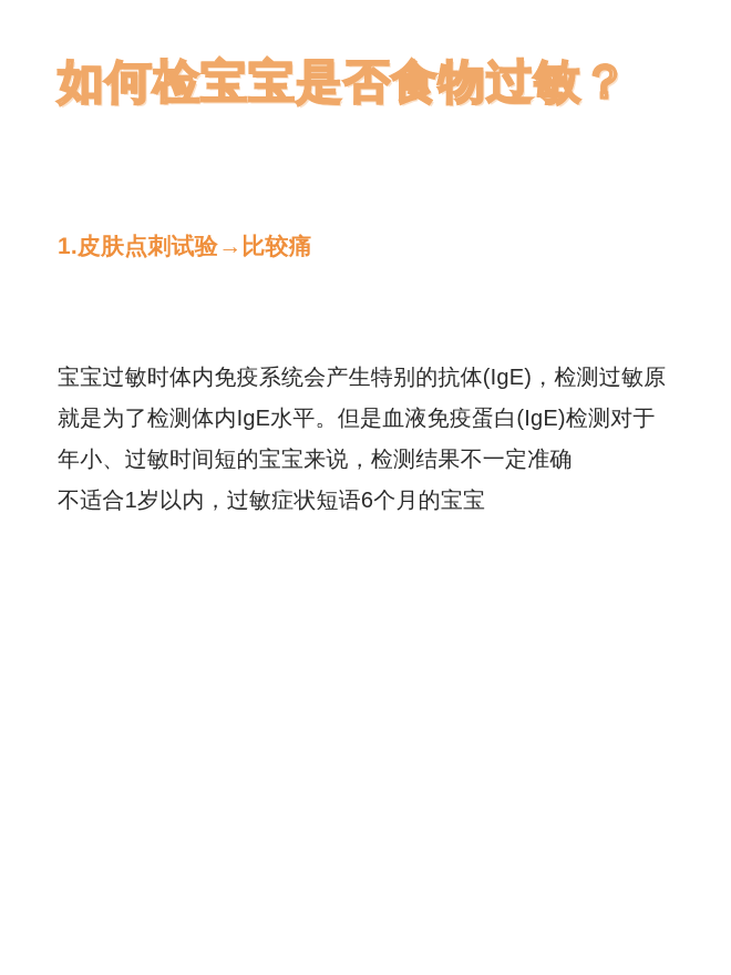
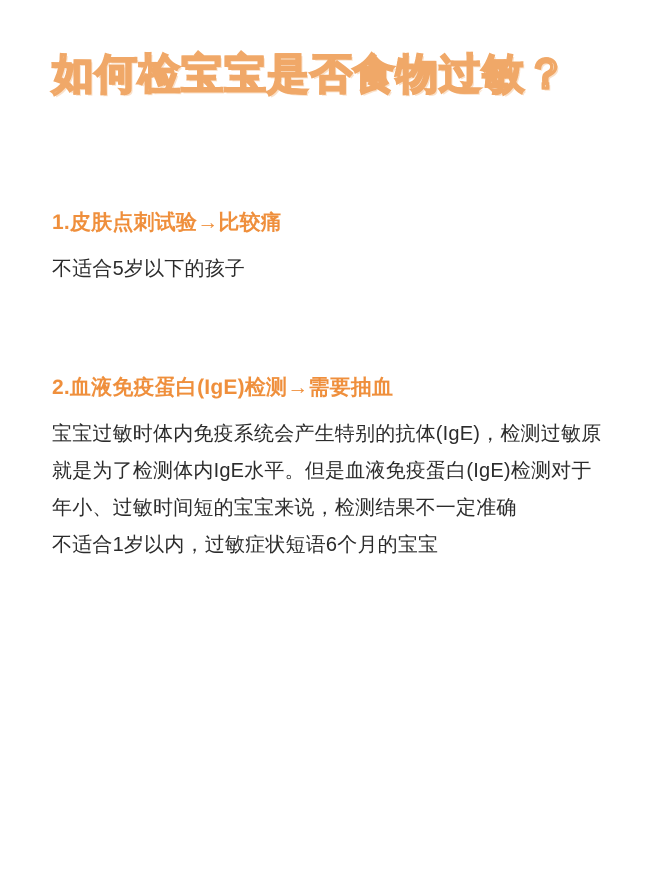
  如何检宝宝是否食物过敏？
  1.皮肤点刺试验→比较痛
+ 不适合5岁以下的孩子
+ 2.血液免疫蛋白(IgE)检测→需要抽血
  宝宝过敏时体内免疫系统会产生特别的抗体(IgE)，检测过敏原就是为了检测体内IgE水平。但是血液免疫蛋白(IgE)检测对于年小、过敏时间短的宝宝来说，检测结果不一定准确
  不适合1岁以内，过敏症状短语6个月的宝宝
